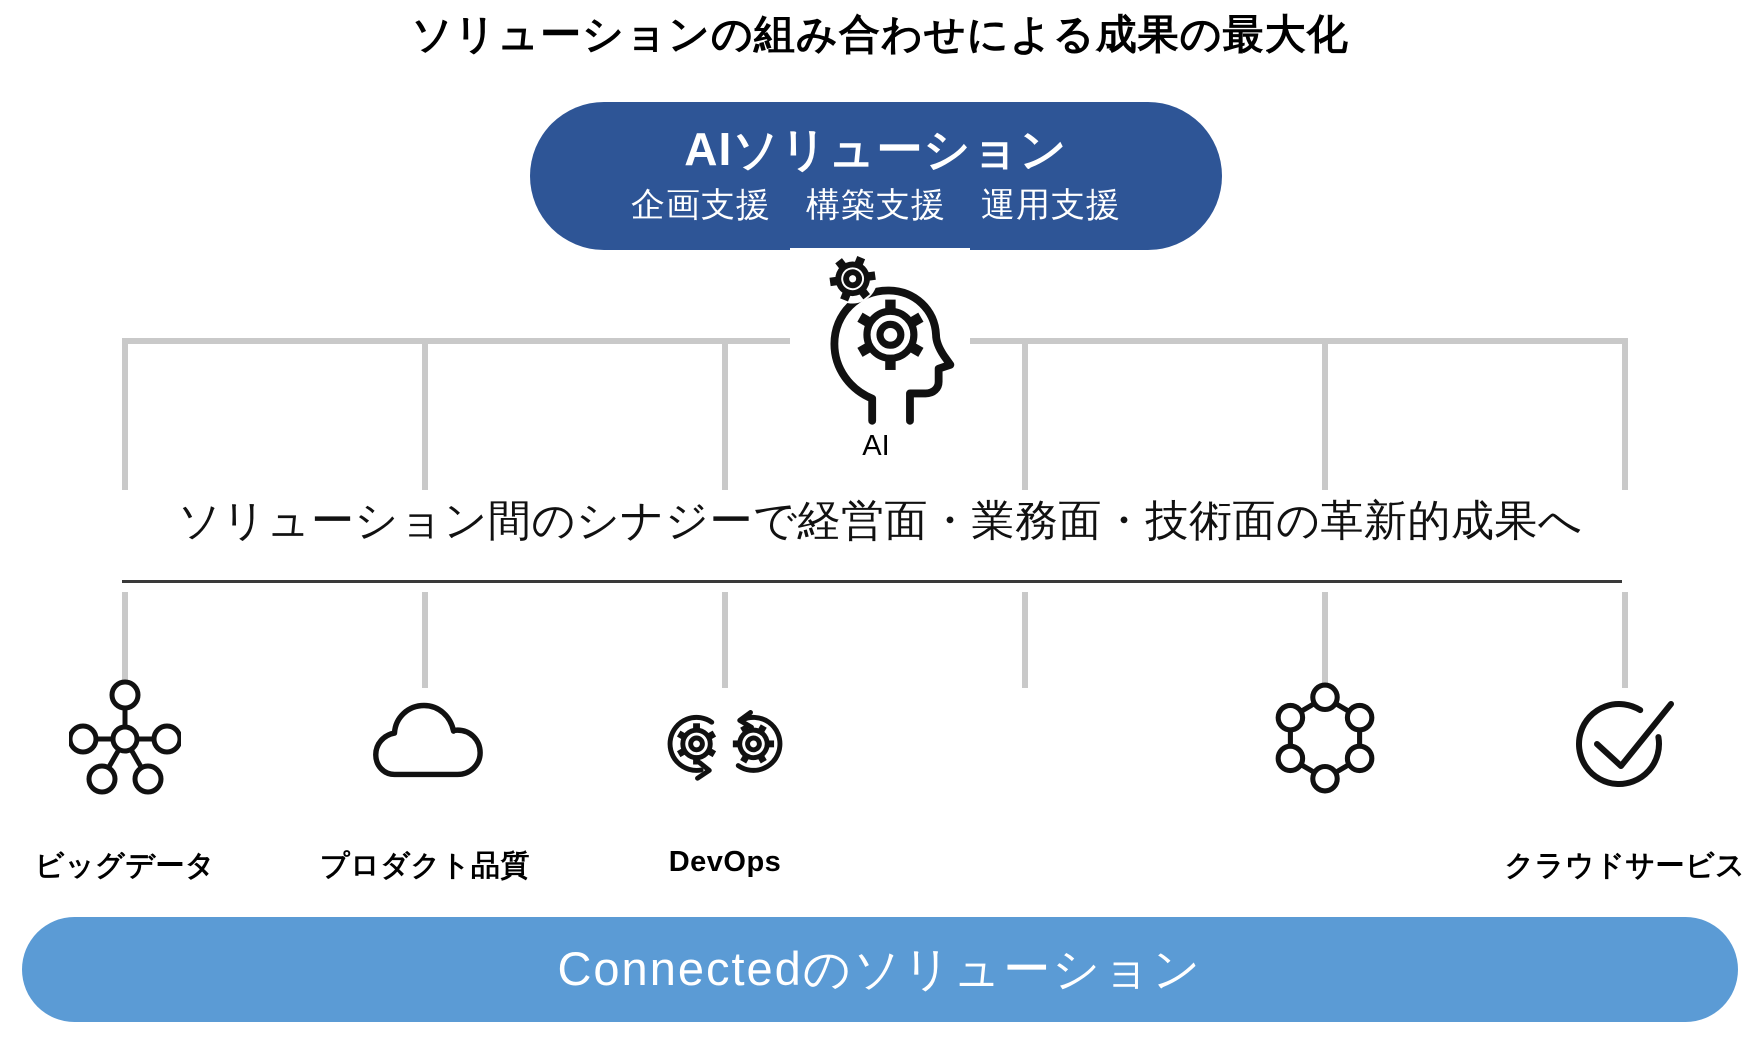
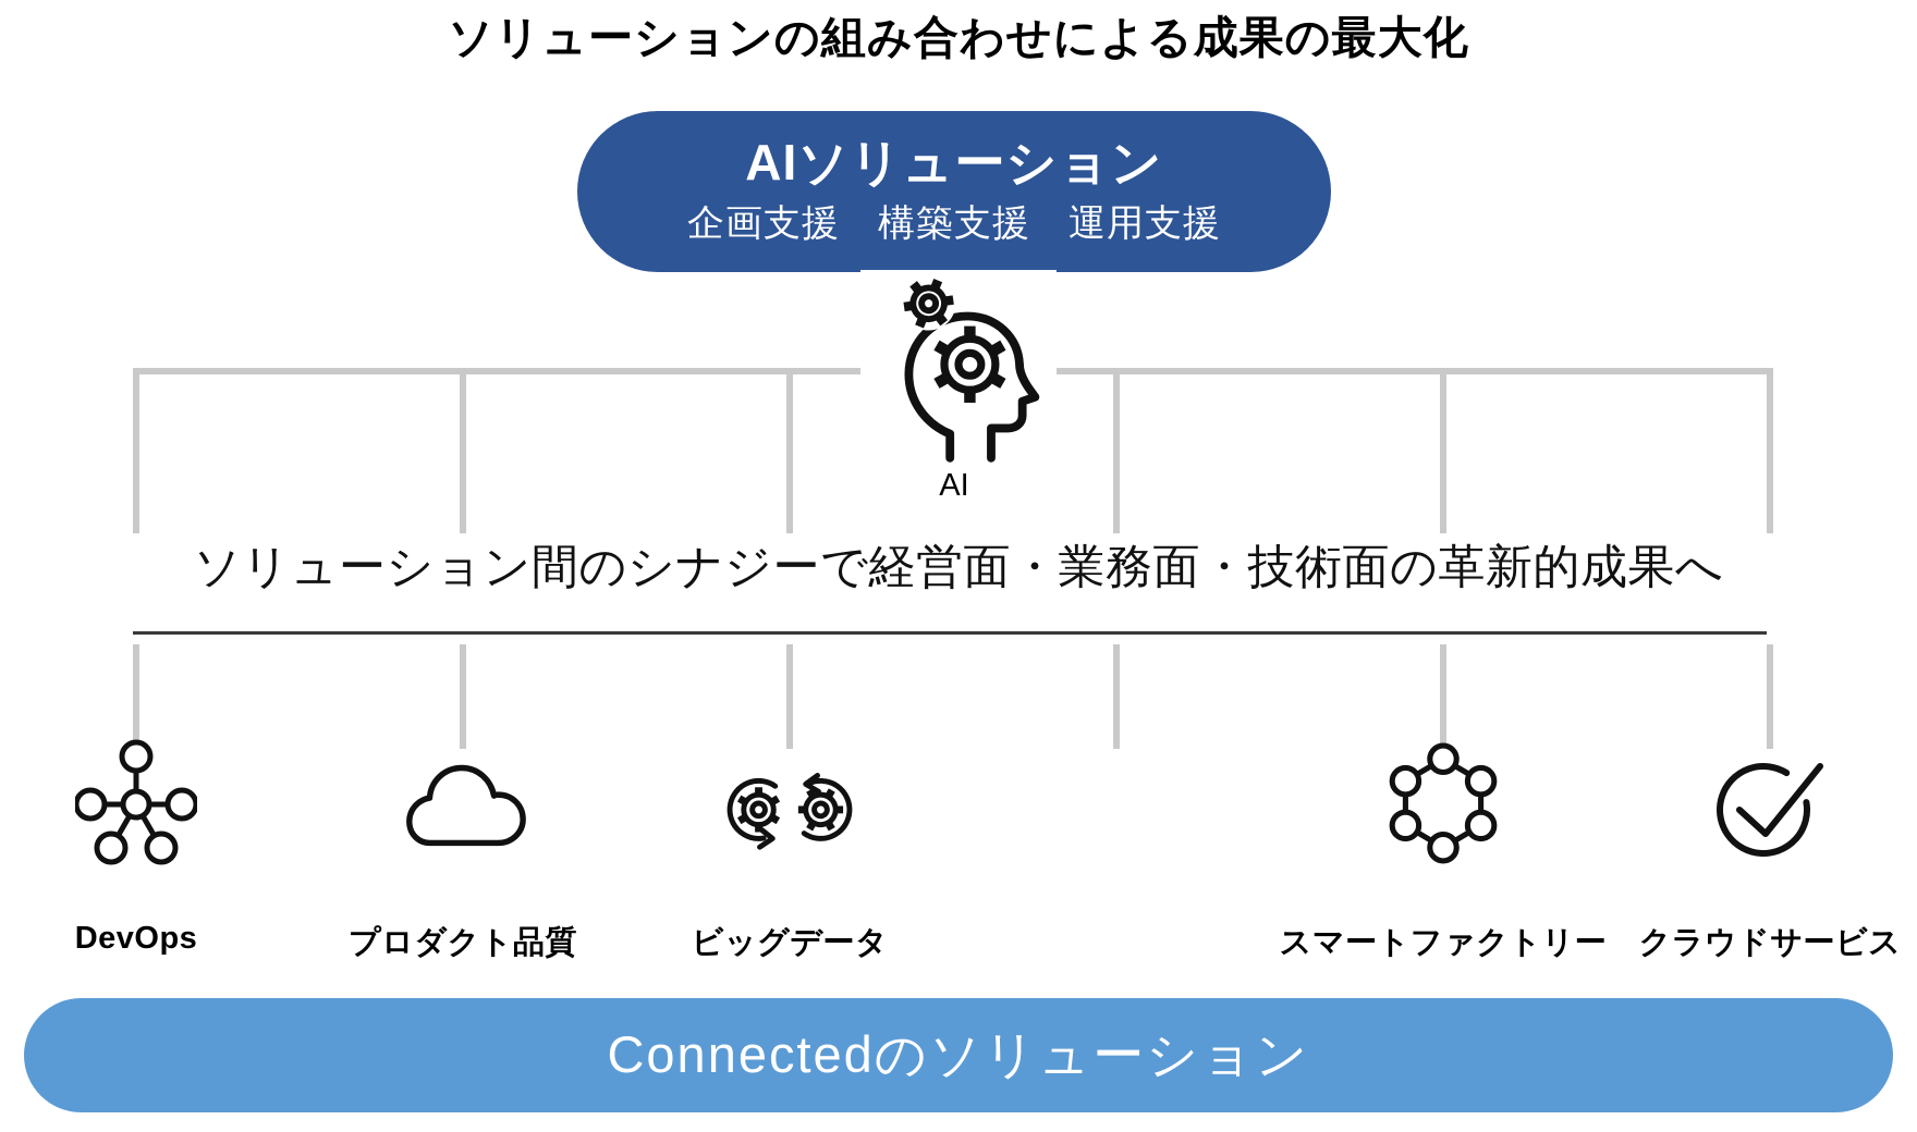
  ソリューションの組み合わせによる成果の最大化
  AIソリューション
  企画支援 構築支援 運用支援
  AI
  ソリューション間のシナジーで経営面・業務面・技術面の革新的成果へ
- ビッグデータ
+ DevOps
  プロダクト品質
- DevOps
+ ビッグデータ
+ スマートファクトリー
  クラウドサービス
  Connectedのソリューション
